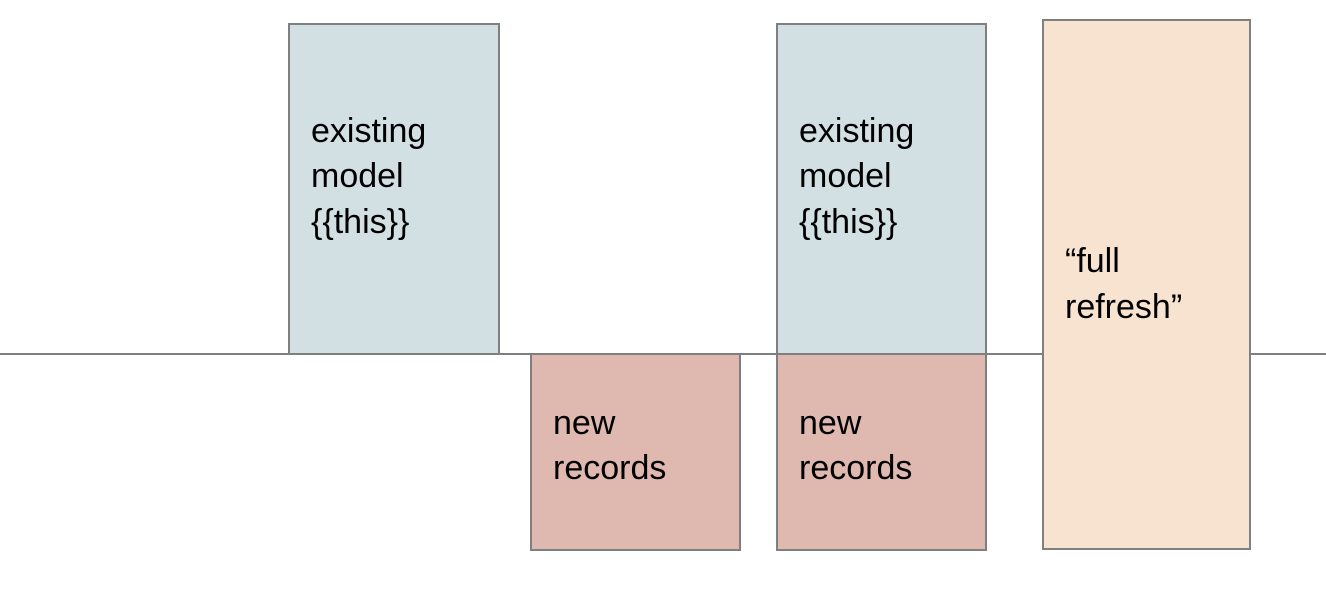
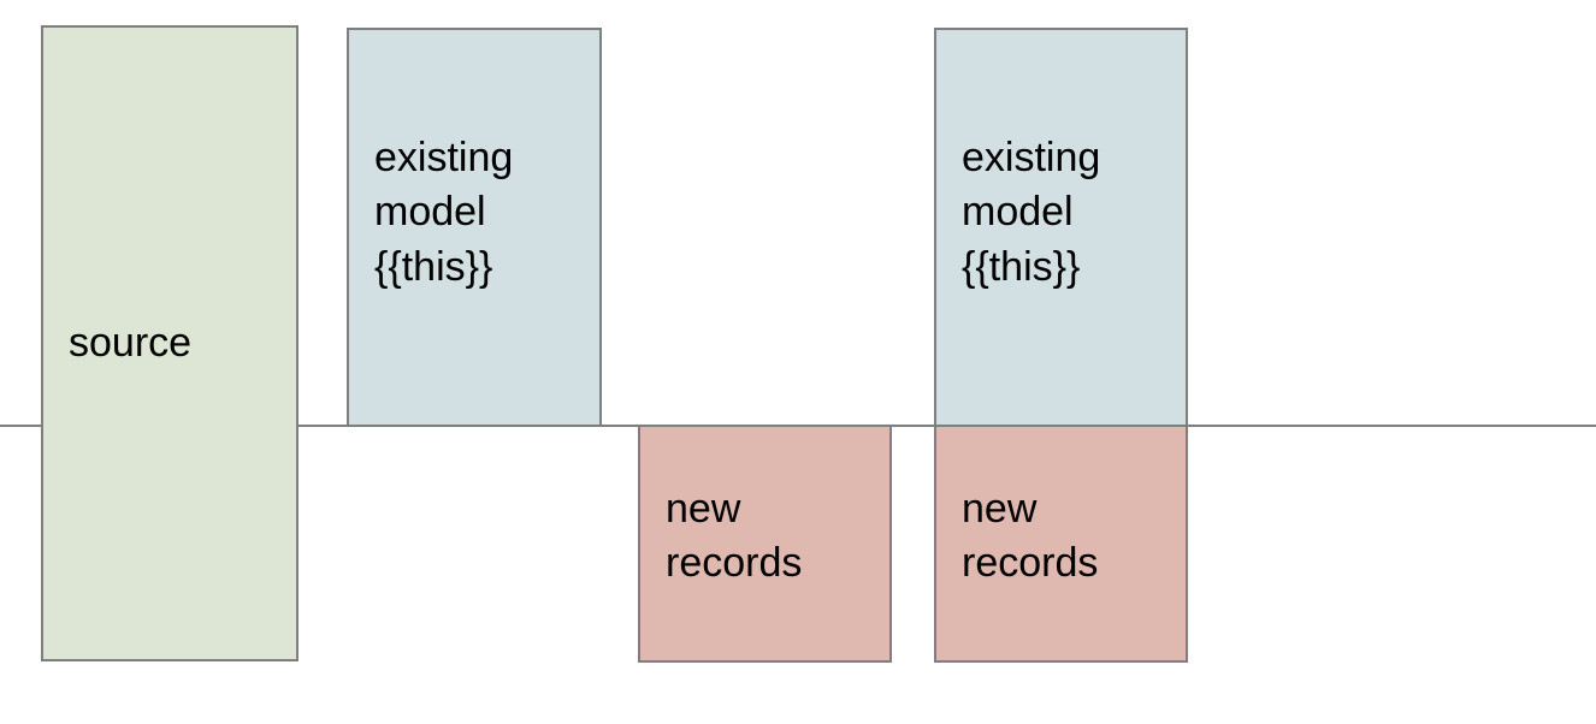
+ source
  existing
  model
  {{this}}
  new
  records
  existing
  model
  {{this}}
  new
  records
- “full
- refresh”
